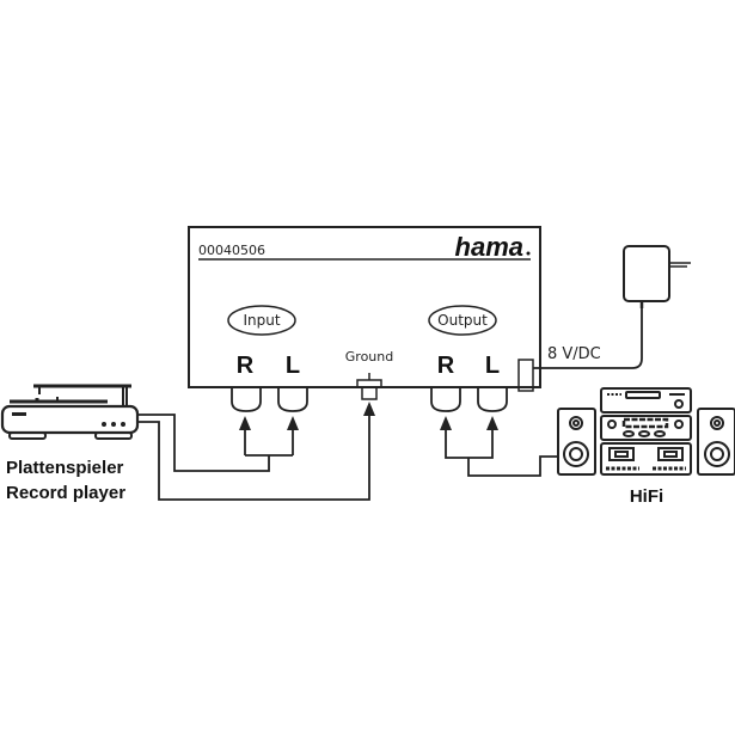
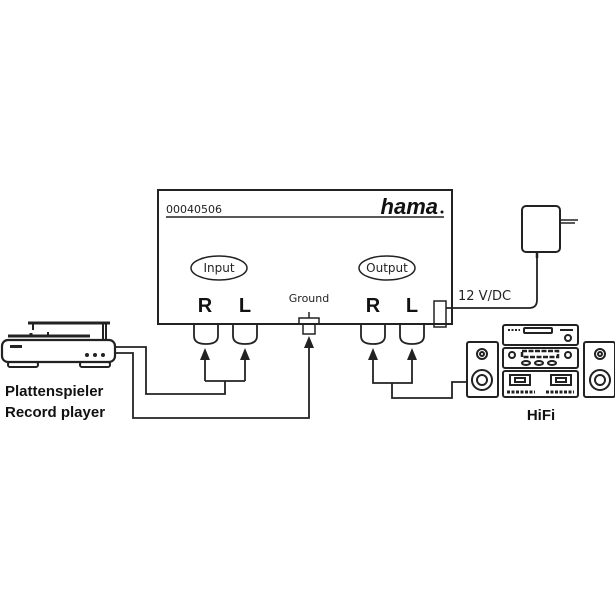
  00040506
  hama
  Input
  Output
  R
  L
  R
  L
  Ground
- 8 V/DC
+ 12 V/DC
  Plattenspieler
  Record player
  HiFi
